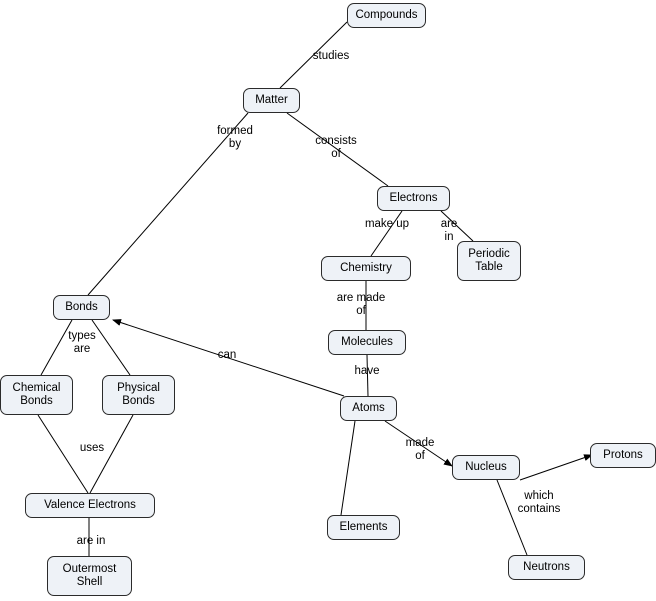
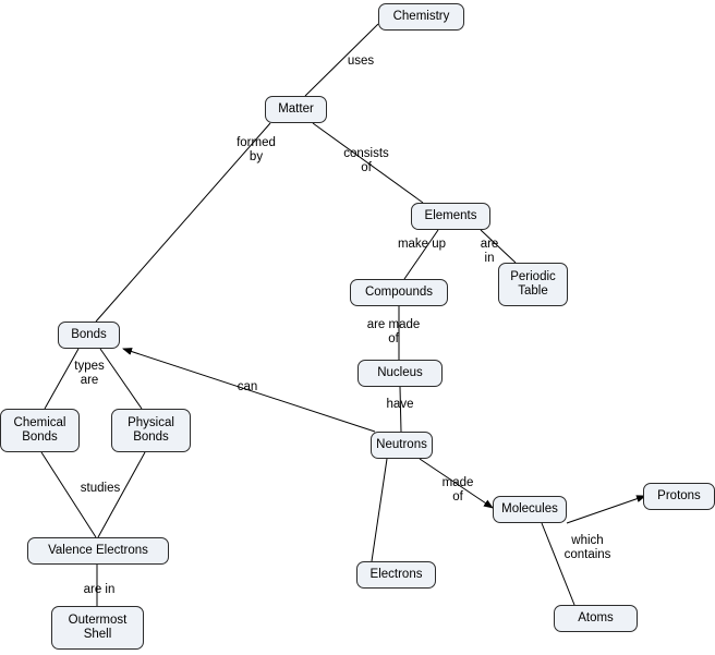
- Compounds
+ Chemistry
  Matter
- Electrons
+ Elements
  Periodic
  Table
- Chemistry
+ Compounds
- Molecules
+ Nucleus
- Atoms
+ Neutrons
  Bonds
  Chemical
  Bonds
  Physical
  Bonds
  Valence Electrons
  Outermost
  Shell
- Elements
+ Electrons
- Nucleus
+ Molecules
  Protons
- Neutrons
+ Atoms
- studies
+ uses
  formed
  by
  consists
  of
  make up
  are
  in
  are made
  of
  have
  can
  types
  are
- uses
+ studies
  are in
  made
  of
  which
  contains
